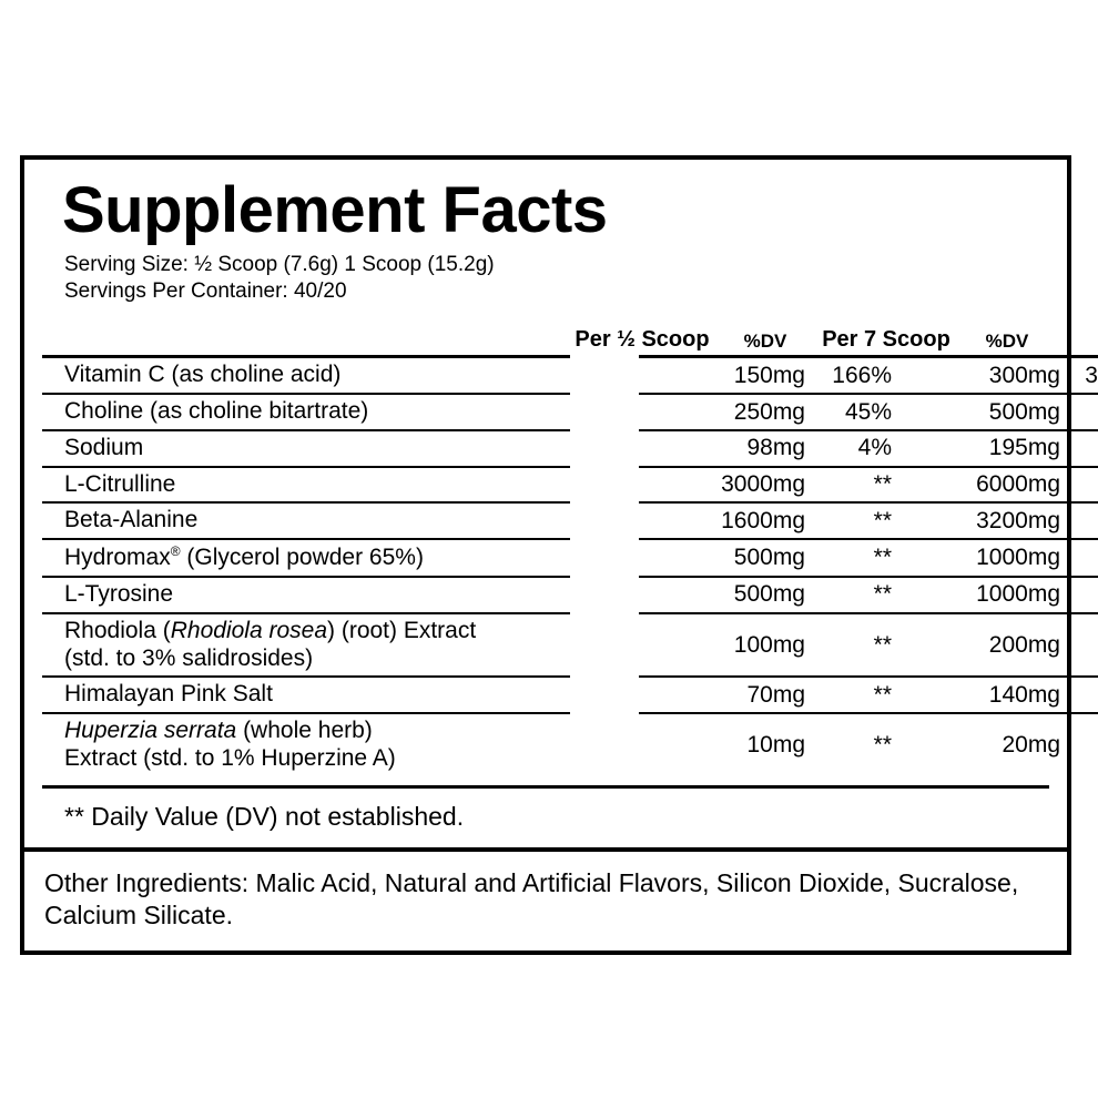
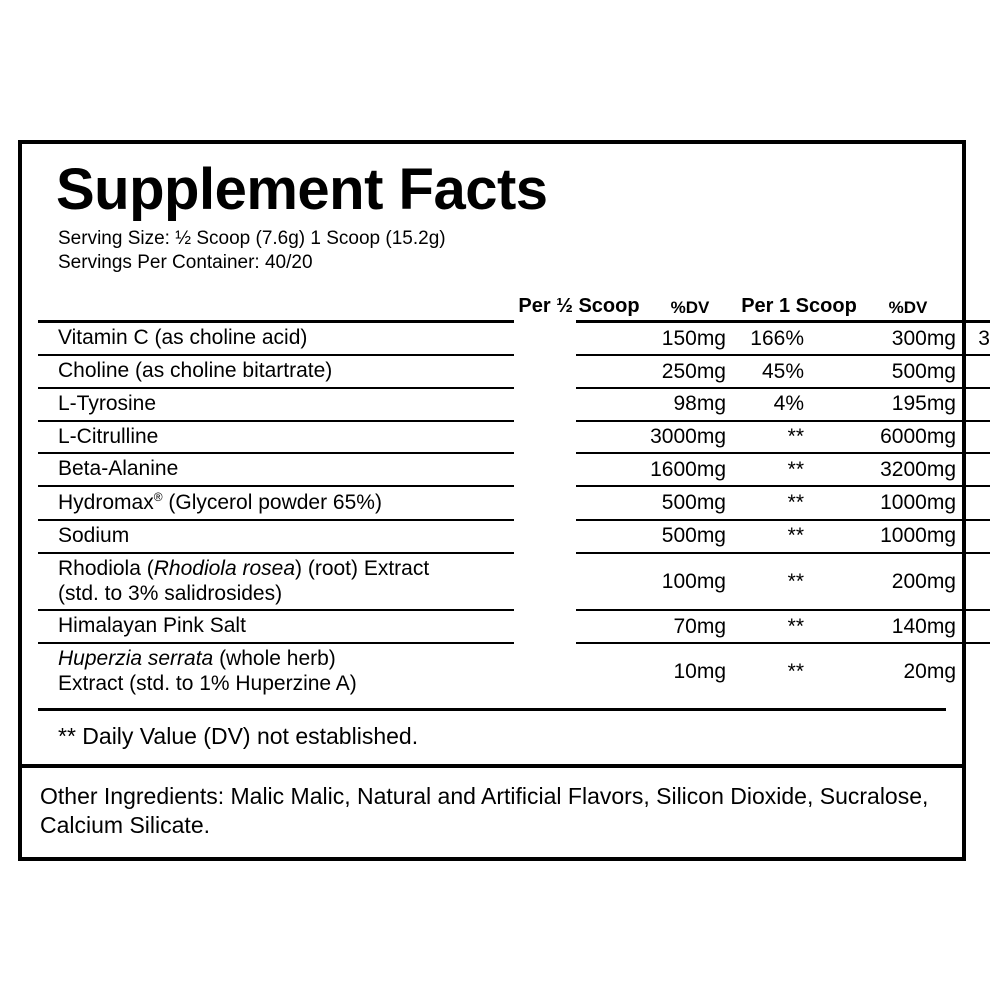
  Supplement Facts
  Serving Size: ½ Scoop (7.6g) 1 Scoop (15.2g)
  Servings Per Container: 40/20
  Per ½ Scoop
  %DV
- Per 7 Scoop
+ Per 1 Scoop
  %DV
  Vitamin C (as choline acid)		150mg	166%	300mg	3
  Choline (as choline bitartrate)		250mg	45%	500mg
- Sodium		98mg	4%	195mg
+ L-Tyrosine		98mg	4%	195mg
  L-Citrulline		3000mg	**	6000mg
  Beta-Alanine		1600mg	**	3200mg
  Hydromax® (Glycerol powder 65%)		500mg	**	1000mg
- L-Tyrosine		500mg	**	1000mg
+ Sodium		500mg	**	1000mg
  Rhodiola (Rhodiola rosea) (root) Extract(std. to 3% salidrosides)		100mg	**	200mg
  Himalayan Pink Salt		70mg	**	140mg
  Huperzia serrata (whole herb)Extract (std. to 1% Huperzine A)		10mg	**	20mg
  ** Daily Value (DV) not established.
- Other Ingredients: Malic Acid, Natural and Artificial Flavors, Silicon Dioxide, Sucralose, Calcium Silicate.
+ Other Ingredients: Malic Malic, Natural and Artificial Flavors, Silicon Dioxide, Sucralose, Calcium Silicate.
